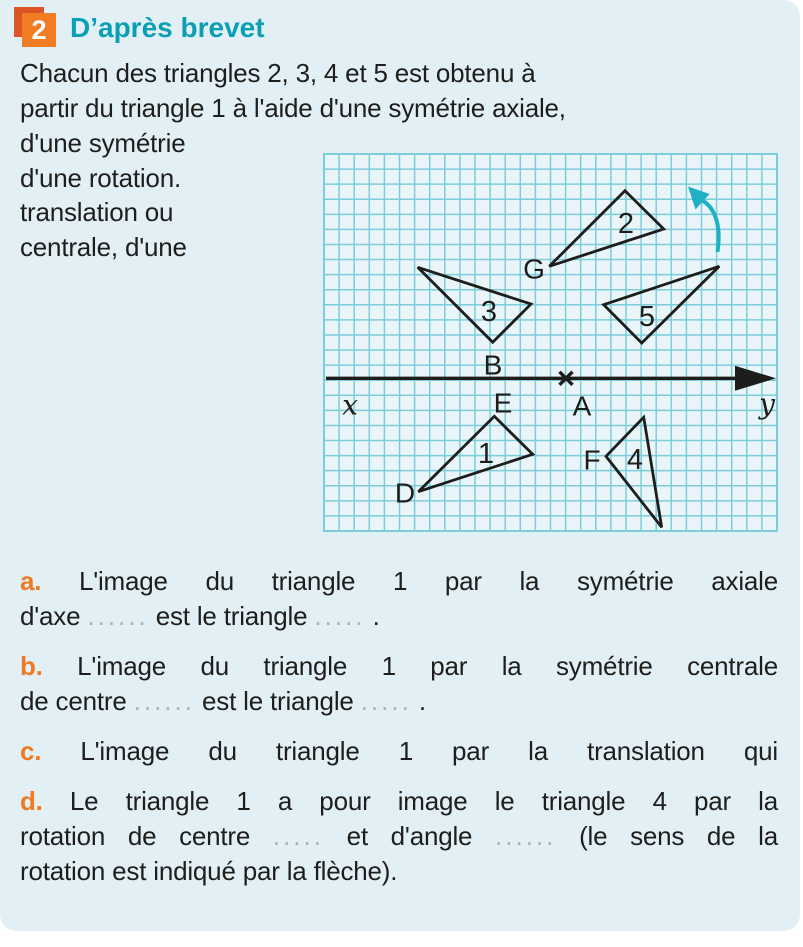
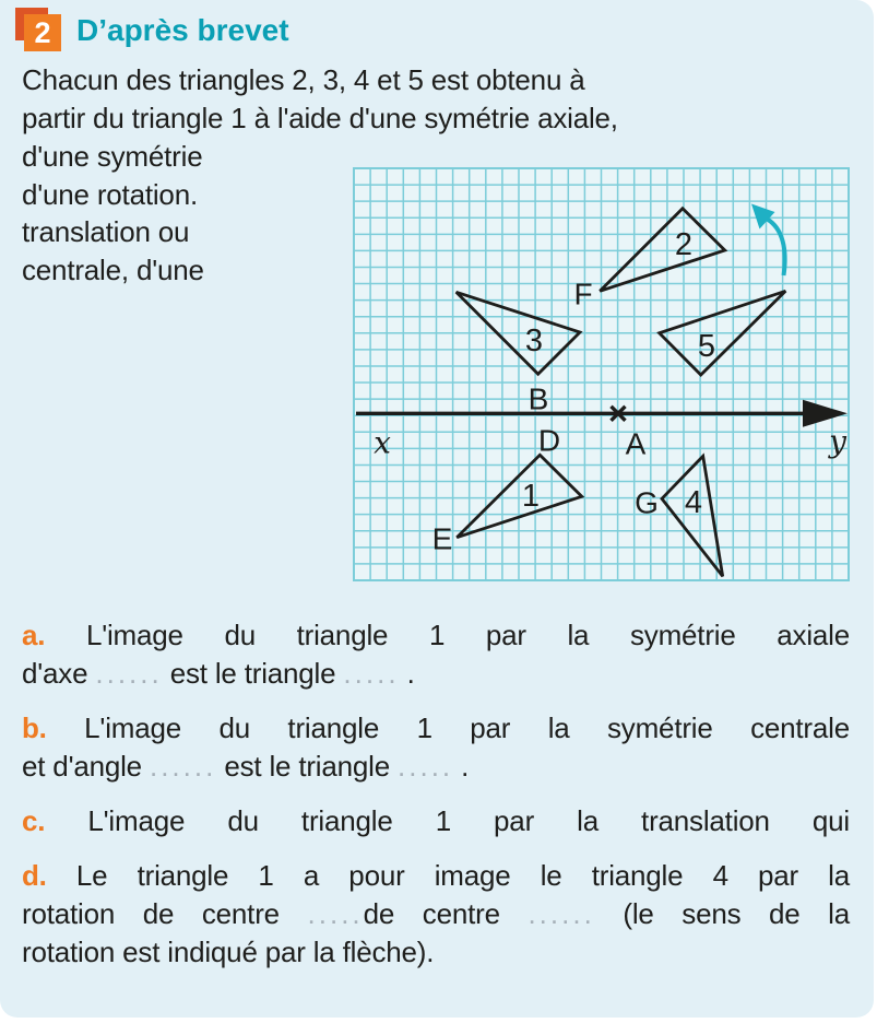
  2
  D’après brevet
  Chacun des triangles 2, 3, 4 et 5 est obtenu à
  partir du triangle 1 à l'aide d'une symétrie axiale,
  d'une symétrie
  d'une rotation.
  translation ou
  centrale, d'une
  1
  2
  3
  4
  5
- G
+ F
  B
- E
+ D
  A
- D
+ E
- F
+ G
  x
  y
  a. L'image du triangle 1 par la symétrie axiale
  d'axe ...... est le triangle ..... .
  b. L'image du triangle 1 par la symétrie centrale
- de centre ...... est le triangle ..... .
+ et d'angle ...... est le triangle ..... .
  c. L'image du triangle 1 par la translation qui
  d. Le triangle 1 a pour image le triangle 4 par la
- rotation de centre ..... et d'angle ...... (le sens de la
+ rotation de centre .....de centre ...... (le sens de la
  rotation est indiqué par la flèche).
